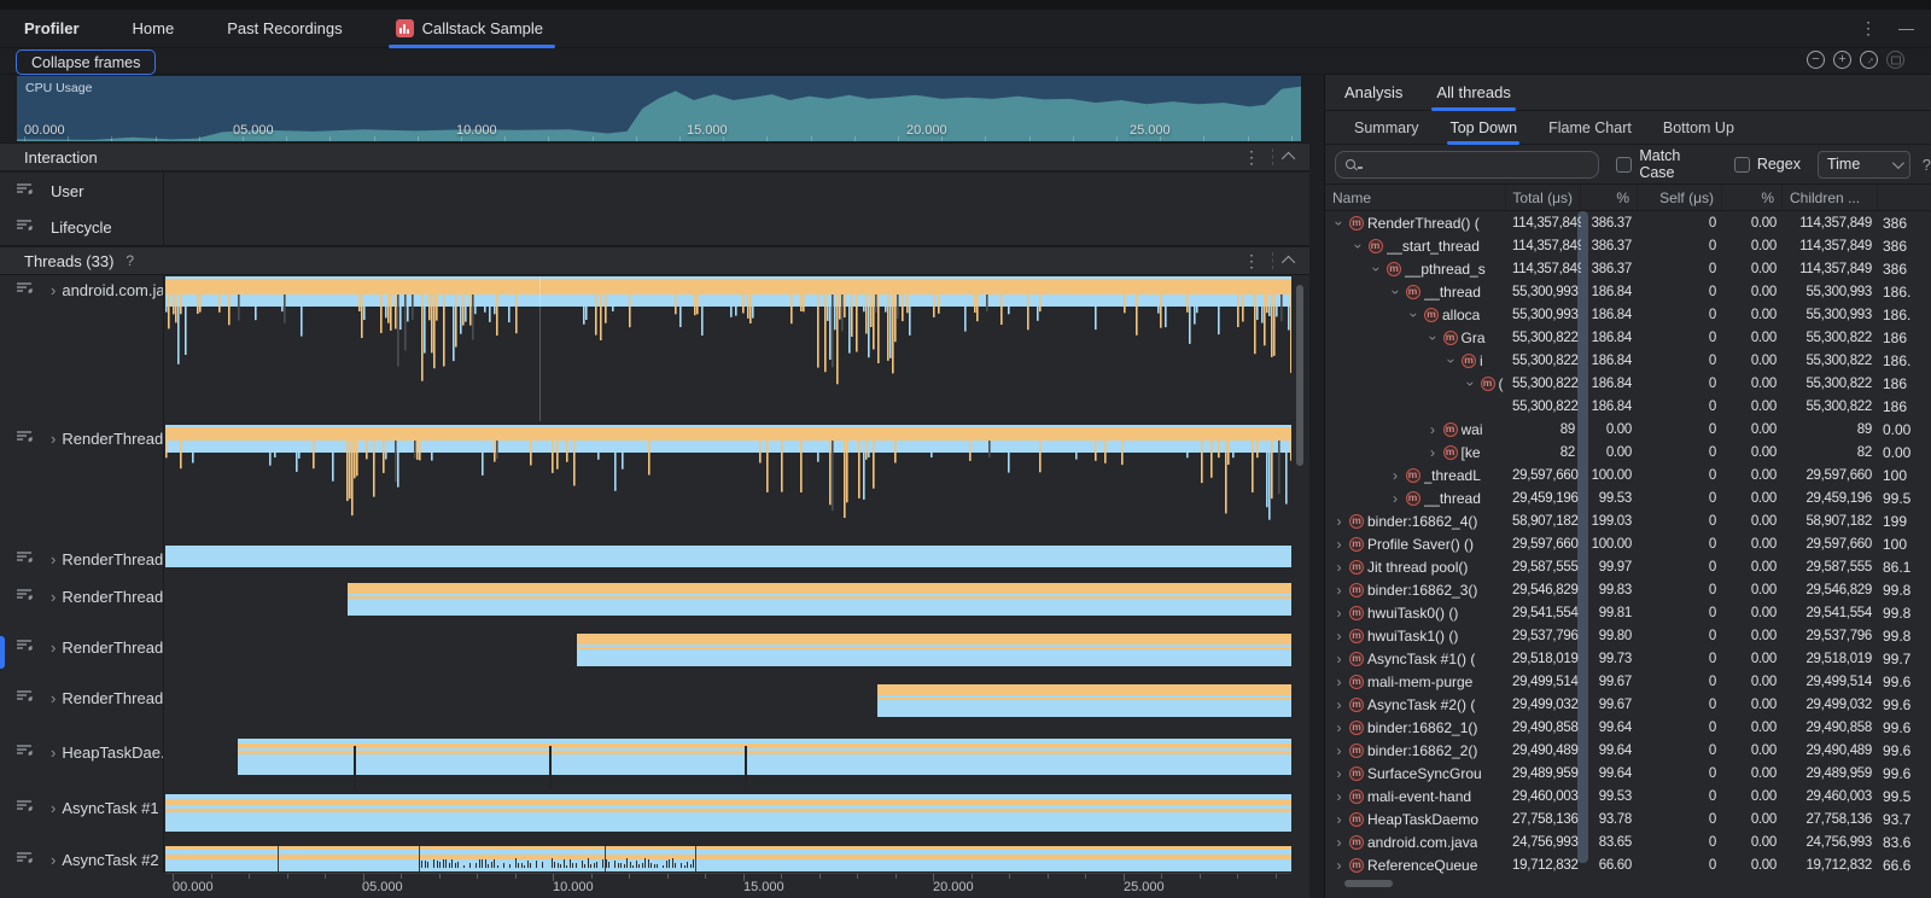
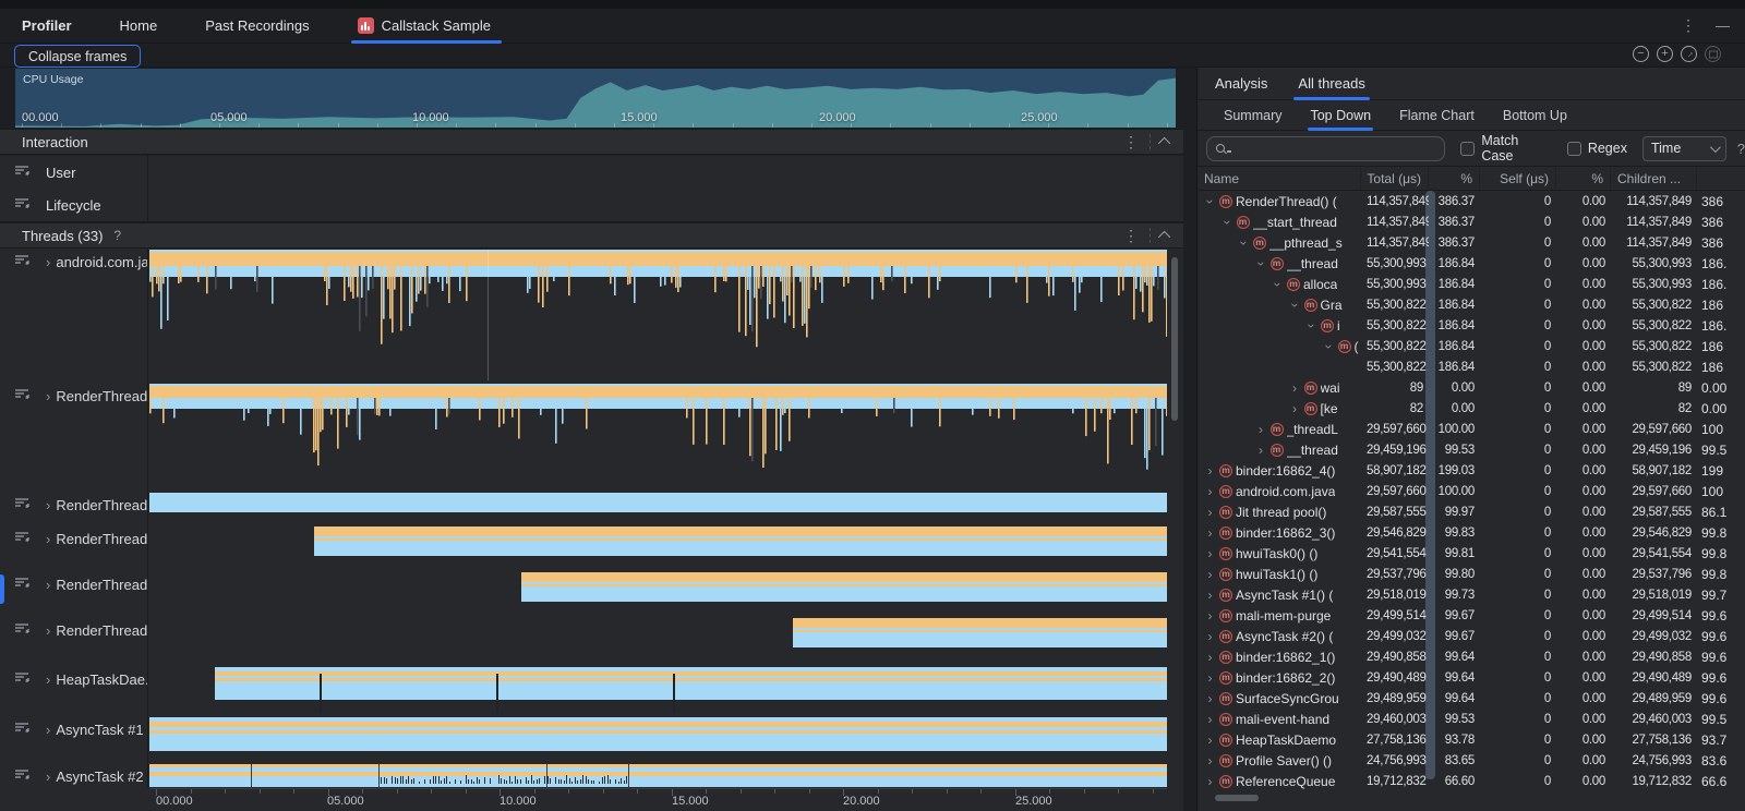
  Profiler
  Home
  Past Recordings
  Callstack Sample
  ⋮
  —
  Collapse frames
  CPU Usage
  00.000
  05.000
  10.000
  15.000
  20.000
  25.000
  Interaction
  ⋮
  User
  Lifecycle
  Threads (33)
  ?
  ⋮
  ›
  AsyncTask #2
  ›
  AsyncTask #1
  ›
  HeapTaskDae
  ›
  RenderThread
  ›
  RenderThread
  ›
  RenderThread
  ›
  RenderThread
  ›
  RenderThread
  ›
  android.com.ja
  00.000
  05.000
  10.000
  15.000
  20.000
  25.000
  Analysis
  All threads
  Summary
  Top Down
  Flame Chart
  Bottom Up
  Match Case
  Regex
  Time
  ?
  Name
  Total (μs)
  %
  Self (μs)
  %
  Children ...
  m
  RenderThread() (
  114,357,849
  386.37
  0
  0.00
  114,357,849
  386
  m
  __start_thread
  114,357,849
  386.37
  0
  0.00
  114,357,849
  386
  m
  __pthread_s
  114,357,849
  386.37
  0
  0.00
  114,357,849
  386
  m
  __thread
  55,300,993
  186.84
  0
  0.00
  55,300,993
  186.
  m
  alloca
  55,300,993
  186.84
  0
  0.00
  55,300,993
  186.
  m
  Gra
  55,300,822
  186.84
  0
  0.00
  55,300,822
  186
  m
  i
  55,300,822
  186.84
  0
  0.00
  55,300,822
  186.
  m
  (
  55,300,822
  186.84
  0
  0.00
  55,300,822
  186
  55,300,822
  186.84
  0
  0.00
  55,300,822
  186
  ›
  m
  wai
  89
  0.00
  0
  0.00
  89
  0.00
  ›
  m
  [ke
  82
  0.00
  0
  0.00
  82
  0.00
  ›
  m
  _threadL
  29,597,660
  100.00
  0
  0.00
  29,597,660
  100
  ›
  m
  __thread
  29,459,196
  99.53
  0
  0.00
  29,459,196
  99.5
  ›
  m
  binder:16862_4()
  58,907,182
  199.03
  0
  0.00
  58,907,182
  199
  ›
  m
- Profile Saver() ()
+ android.com.java
  29,597,660
  100.00
  0
  0.00
  29,597,660
  100
  ›
  m
  Jit thread pool()
  29,587,555
  99.97
  0
  0.00
  29,587,555
  86.1
  ›
  m
  binder:16862_3()
  29,546,829
  99.83
  0
  0.00
  29,546,829
  99.8
  ›
  m
  hwuiTask0() ()
  29,541,554
  99.81
  0
  0.00
  29,541,554
  99.8
  ›
  m
  hwuiTask1() ()
  29,537,796
  99.80
  0
  0.00
  29,537,796
  99.8
  ›
  m
  AsyncTask #1() (
  29,518,019
  99.73
  0
  0.00
  29,518,019
  99.7
  ›
  m
  mali-mem-purge
  29,499,514
  99.67
  0
  0.00
  29,499,514
  99.6
  ›
  m
  AsyncTask #2() (
  29,499,032
  99.67
  0
  0.00
  29,499,032
  99.6
  ›
  m
  binder:16862_1()
  29,490,858
  99.64
  0
  0.00
  29,490,858
  99.6
  ›
  m
  binder:16862_2()
  29,490,489
  99.64
  0
  0.00
  29,490,489
  99.6
  ›
  m
  SurfaceSyncGrou
  29,489,959
  99.64
  0
  0.00
  29,489,959
  99.6
  ›
  m
  mali-event-hand
  29,460,003
  99.53
  0
  0.00
  29,460,003
  99.5
  ›
  m
  HeapTaskDaemo
  27,758,136
  93.78
  0
  0.00
  27,758,136
  93.7
  ›
  m
- android.com.java
+ Profile Saver() ()
  24,756,993
  83.65
  0
  0.00
  24,756,993
  83.6
  ›
  m
  ReferenceQueue
  19,712,832
  66.60
  0
  0.00
  19,712,832
  66.6
